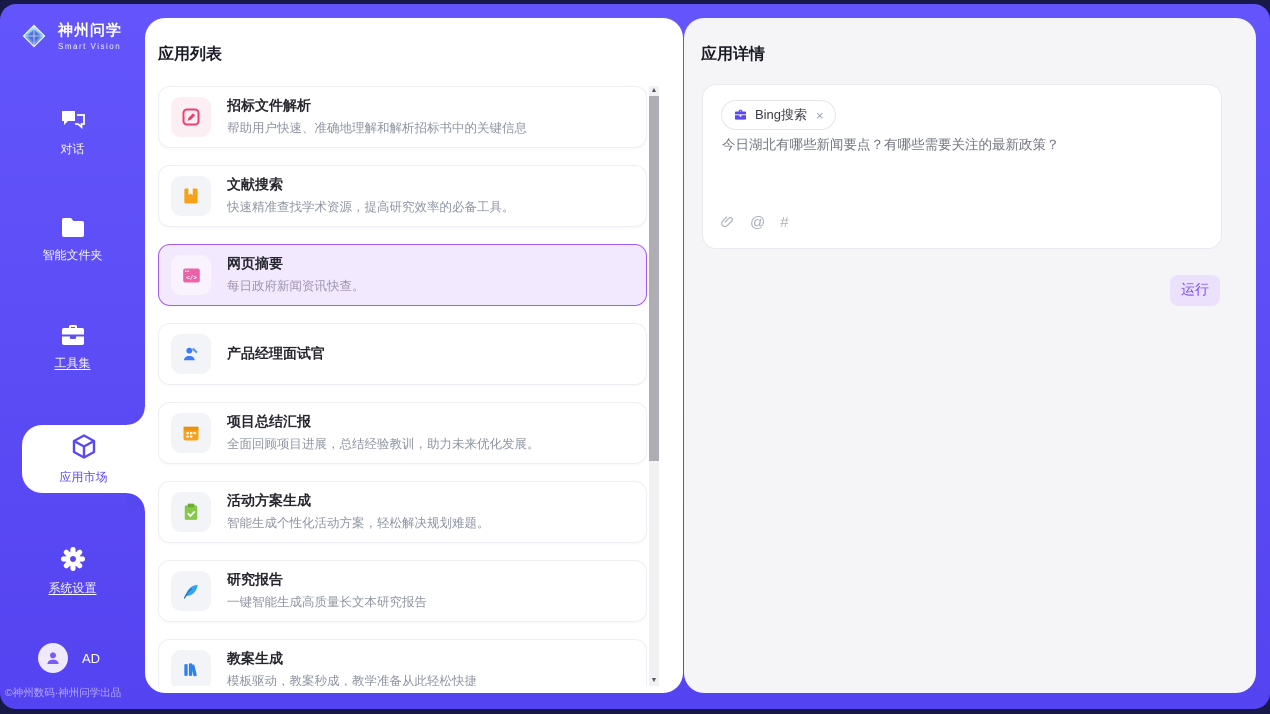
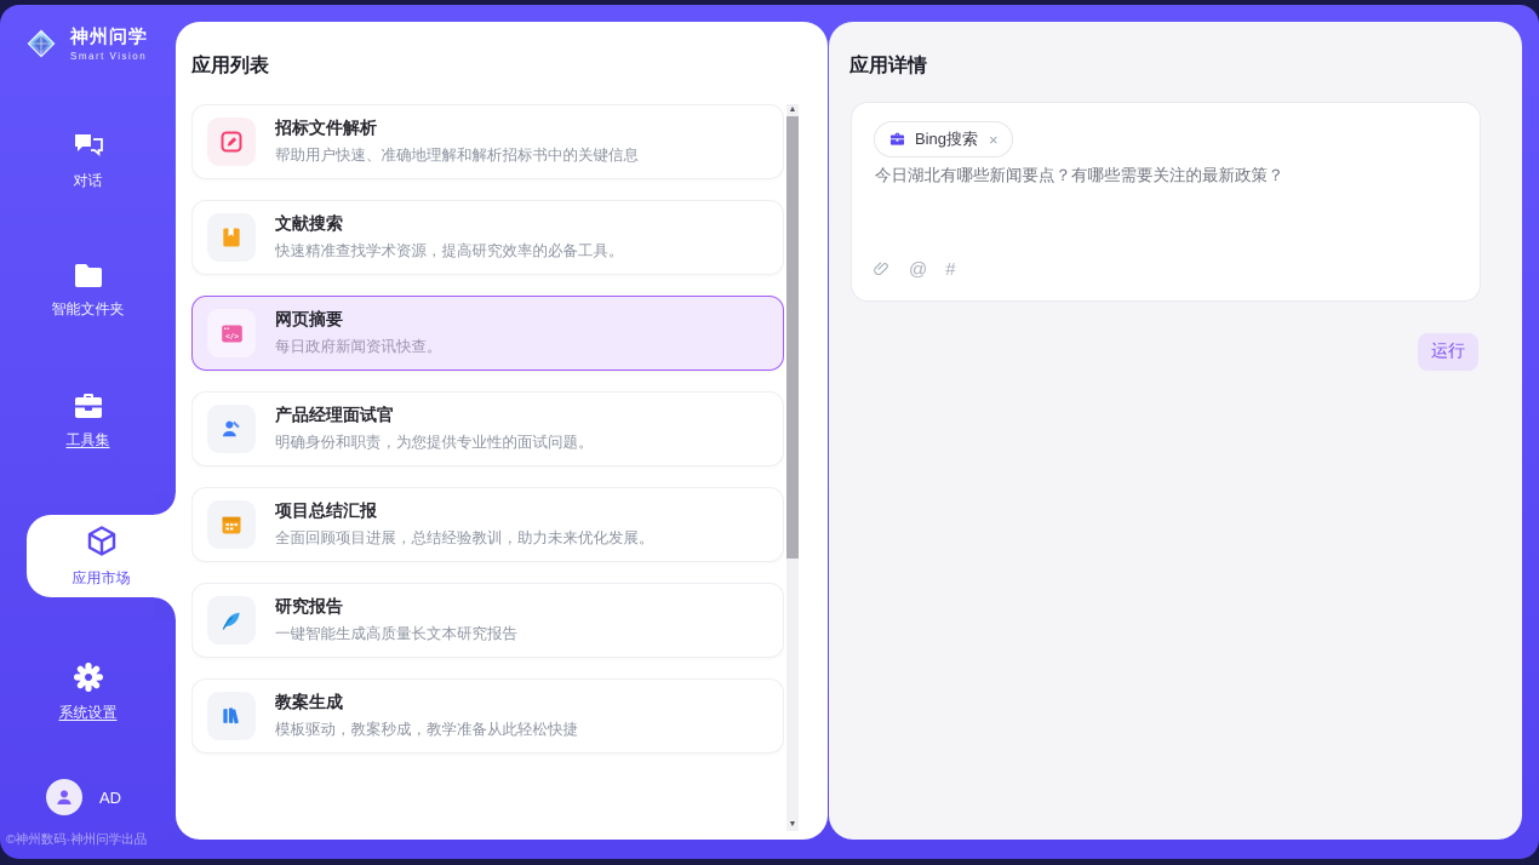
  神州问学
  Smart Vision
  对话
  智能文件夹
  工具集
  应用市场
  系统设置
  AD
  ©神州数码·神州问学出品
  应用列表
  招标文件解析
  帮助用户快速、准确地理解和解析招标书中的关键信息
  文献搜索
  快速精准查找学术资源，提高研究效率的必备工具。
  网页摘要
  每日政府新闻资讯快查。
  产品经理面试官
+ 明确身份和职责，为您提供专业性的面试问题。
  项目总结汇报
  全面回顾项目进展，总结经验教训，助力未来优化发展。
- 活动方案生成
- 智能生成个性化活动方案，轻松解决规划难题。
  研究报告
  一键智能生成高质量长文本研究报告
  教案生成
  模板驱动，教案秒成，教学准备从此轻松快捷
  应用详情
  Bing搜索
  ×
  今日湖北有哪些新闻要点？有哪些需要关注的最新政策？
  @
  #
  运行
